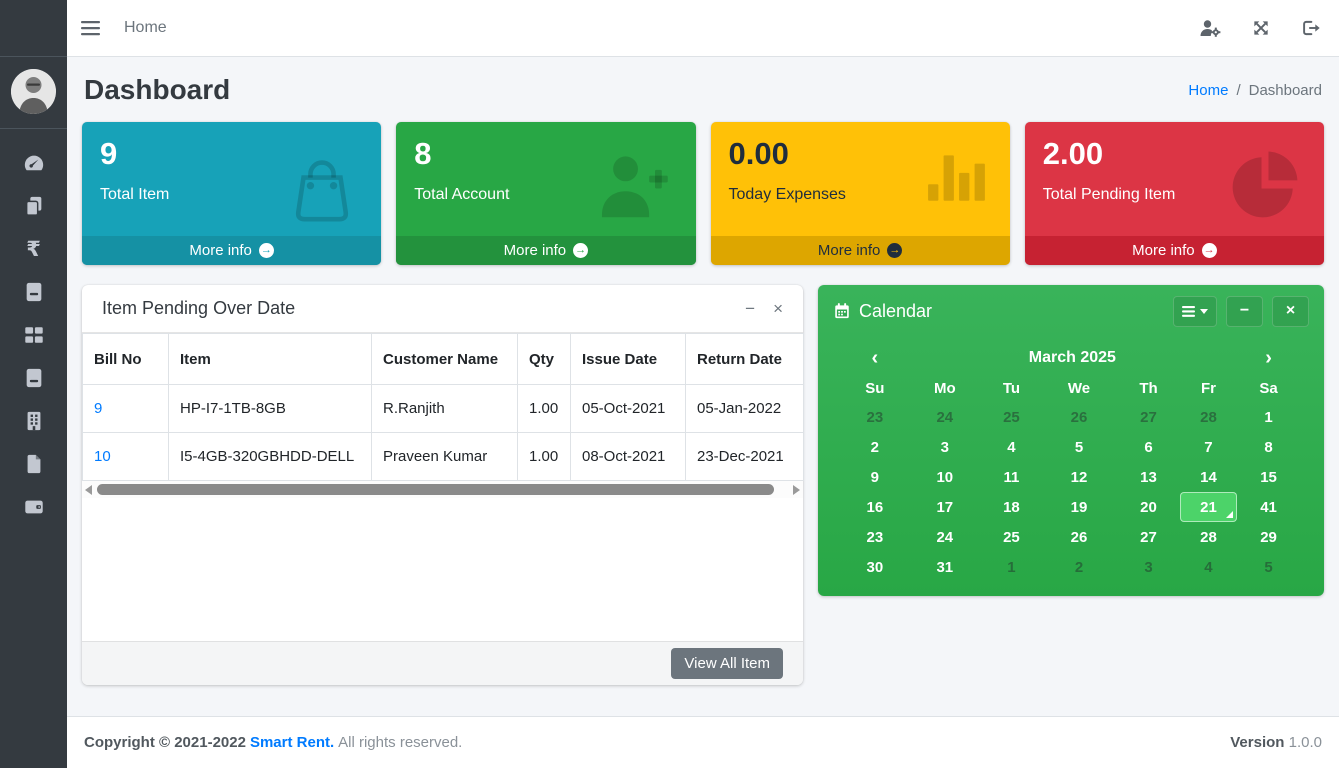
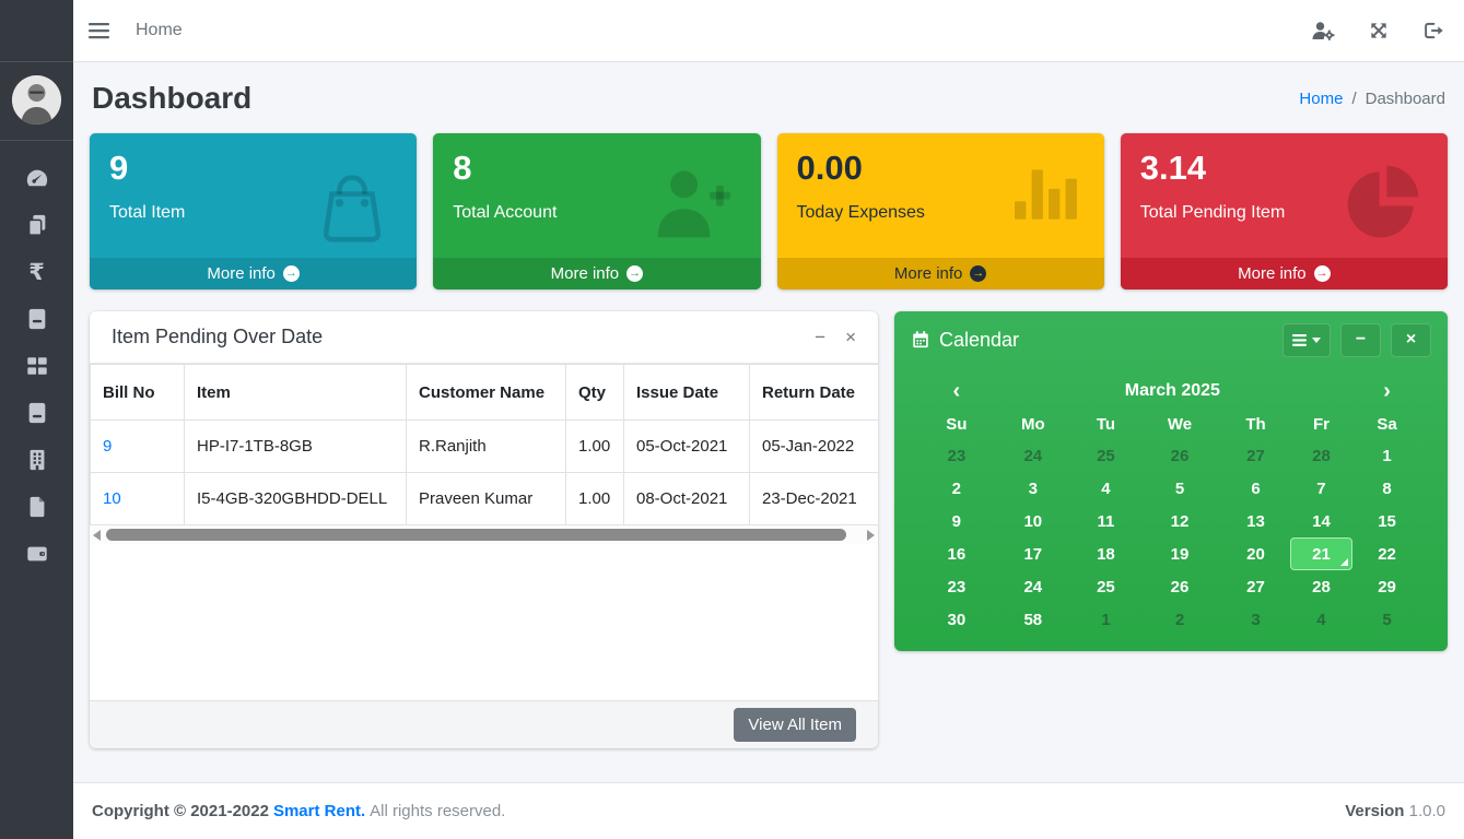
  ₹
  Home
  Dashboard
  Home
  /
  Dashboard
  9
  Total Item
  More info
  →
  8
  Total Account
  More info
  →
  0.00
  Today Expenses
  More info
  →
- 2.00
+ 3.14
  Total Pending Item
  More info
  →
  Item Pending Over Date
  −
  ×
  Bill No	Item	Customer Name	Qty	Issue Date	Return Date
  9	HP-I7-1TB-8GB	R.Ranjith	1.00	05-Oct-2021	05-Jan-2022
  10	I5-4GB-320GBHDD-DELL	Praveen Kumar	1.00	08-Oct-2021	23-Dec-2021
  View All Item
  Calendar
  −
  ×
  ‹	March 2025	›
  Su	Mo	Tu	We	Th	Fr	Sa
  23	24	25	26	27	28	1
  2	3	4	5	6	7	8
  9	10	11	12	13	14	15
- 16	17	18	19	20	21	41
+ 16	17	18	19	20	21	22
  23	24	25	26	27	28	29
- 30	31	1	2	3	4	5
+ 30	58	1	2	3	4	5
  Copyright © 2021-2022 Smart Rent. All rights reserved.
  Version 1.0.0
